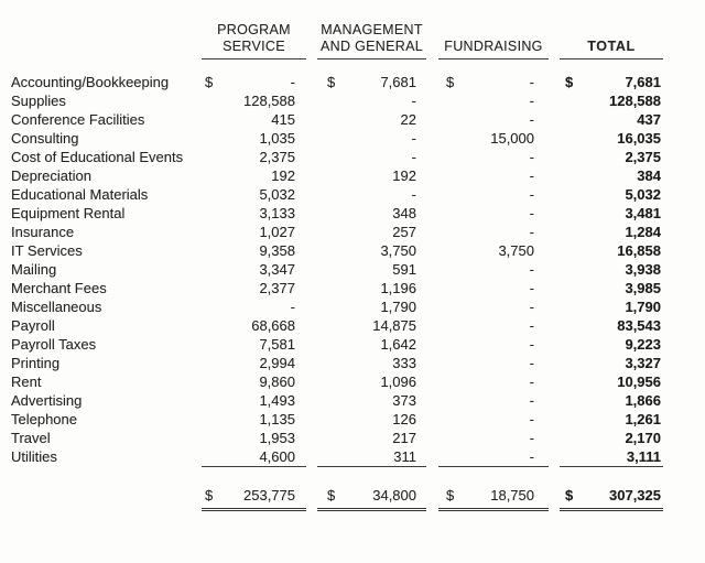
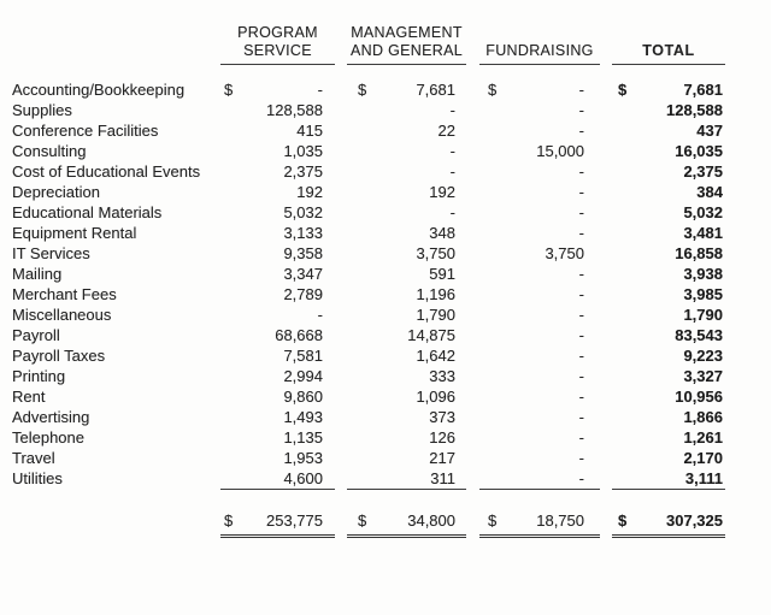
  	PROGRAM SERVICE		MANAGEMENT AND GENERAL		FUNDRAISING		TOTAL
  Accounting/Bookkeeping	$ -		$ 7,681		$ -		$ 7,681
  Supplies	128,588		-		-		128,588
  Conference Facilities	415		22		-		437
  Consulting	1,035		-		15,000		16,035
  Cost of Educational Events	2,375		-		-		2,375
  Depreciation	192		192		-		384
  Educational Materials	5,032		-		-		5,032
  Equipment Rental	3,133		348		-		3,481
- Insurance	1,027		257		-		1,284
  IT Services	9,358		3,750		3,750		16,858
  Mailing	3,347		591		-		3,938
- Merchant Fees	2,377		1,196		-		3,985
+ Merchant Fees	2,789		1,196		-		3,985
  Miscellaneous	-		1,790		-		1,790
  Payroll	68,668		14,875		-		83,543
  Payroll Taxes	7,581		1,642		-		9,223
  Printing	2,994		333		-		3,327
  Rent	9,860		1,096		-		10,956
  Advertising	1,493		373		-		1,866
  Telephone	1,135		126		-		1,261
  Travel	1,953		217		-		2,170
  Utilities	4,600		311		-		3,111
  	$ 253,775		$ 34,800		$ 18,750		$ 307,325
